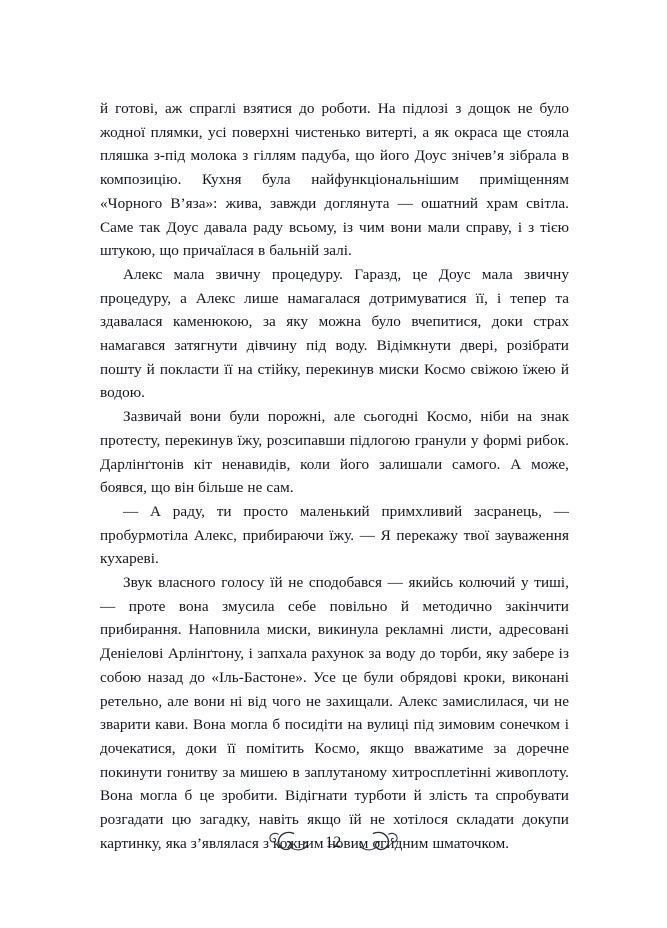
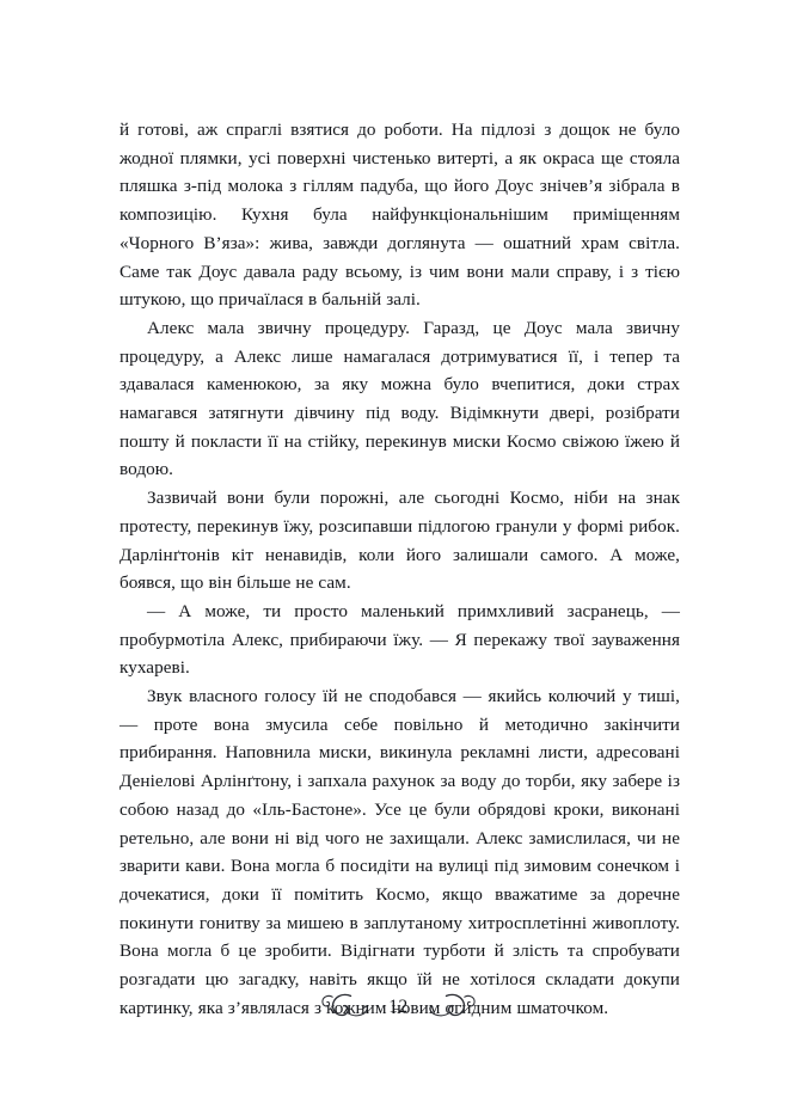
  й готові, аж спраглі взятися до роботи. На підлозі з дощок не було жодної плямки, усі поверхні чистенько витерті, а як окраса ще стояла пляшка з-під молока з гіллям падуба, що його Доус знічев’я зібрала в композицію. Кухня була найфункціональнішим приміщенням «Чорного В’яза»: жива, завжди доглянута — ошатний храм світла. Саме так Доус давала раду всьому, із чим вони мали справу, і з тією штукою, що причаїлася в бальній залі.
  Алекс мала звичну процедуру. Гаразд, це Доус мала звичну процедуру, а Алекс лише намагалася дотримуватися її, і тепер та здавалася каменюкою, за яку можна було вчепитися, доки страх намагався затягнути дівчину під воду. Відімкнути двері, розібрати пошту й покласти її на стійку, перекинув миски Космо свіжою їжею й водою.
  Зазвичай вони були порожні, але сьогодні Космо, ніби на знак протесту, перекинув їжу, розсипавши підлогою гранули у формі рибок. Дарлінґтонів кіт ненавидів, коли його залишали самого. А може, боявся, що він більше не сам.
- — А раду, ти просто маленький примхливий засранець, — пробурмотіла Алекс, прибираючи їжу. — Я перекажу твої зауваження кухареві.
+ — А може, ти просто маленький примхливий засранець, — пробурмотіла Алекс, прибираючи їжу. — Я перекажу твої зауваження кухареві.
  Звук власного голосу їй не сподобався — якийсь колючий у тиші, — проте вона змусила себе повільно й методично закінчити прибирання. Наповнила миски, викинула рекламні листи, адресовані Деніелові Арлінґтону, і запхала рахунок за воду до торби, яку забере із собою назад до «Іль-Бастоне». Усе це були обрядові кроки, виконані ретельно, але вони ні від чого не захищали. Алекс замислилася, чи не зварити кави. Вона могла б посидіти на вулиці під зимовим сонечком і дочекатися, доки її помітить Космо, якщо вважатиме за доречне покинути гонитву за мишею в заплутаному хитросплетінні живоплоту. Вона могла б це зробити. Відігнати турботи й злість та спробувати розгадати цю загадку, навіть якщо їй не хотілося складати докупи картинку, яка з’являлася з кожним новимгидним шматочком.
  12
